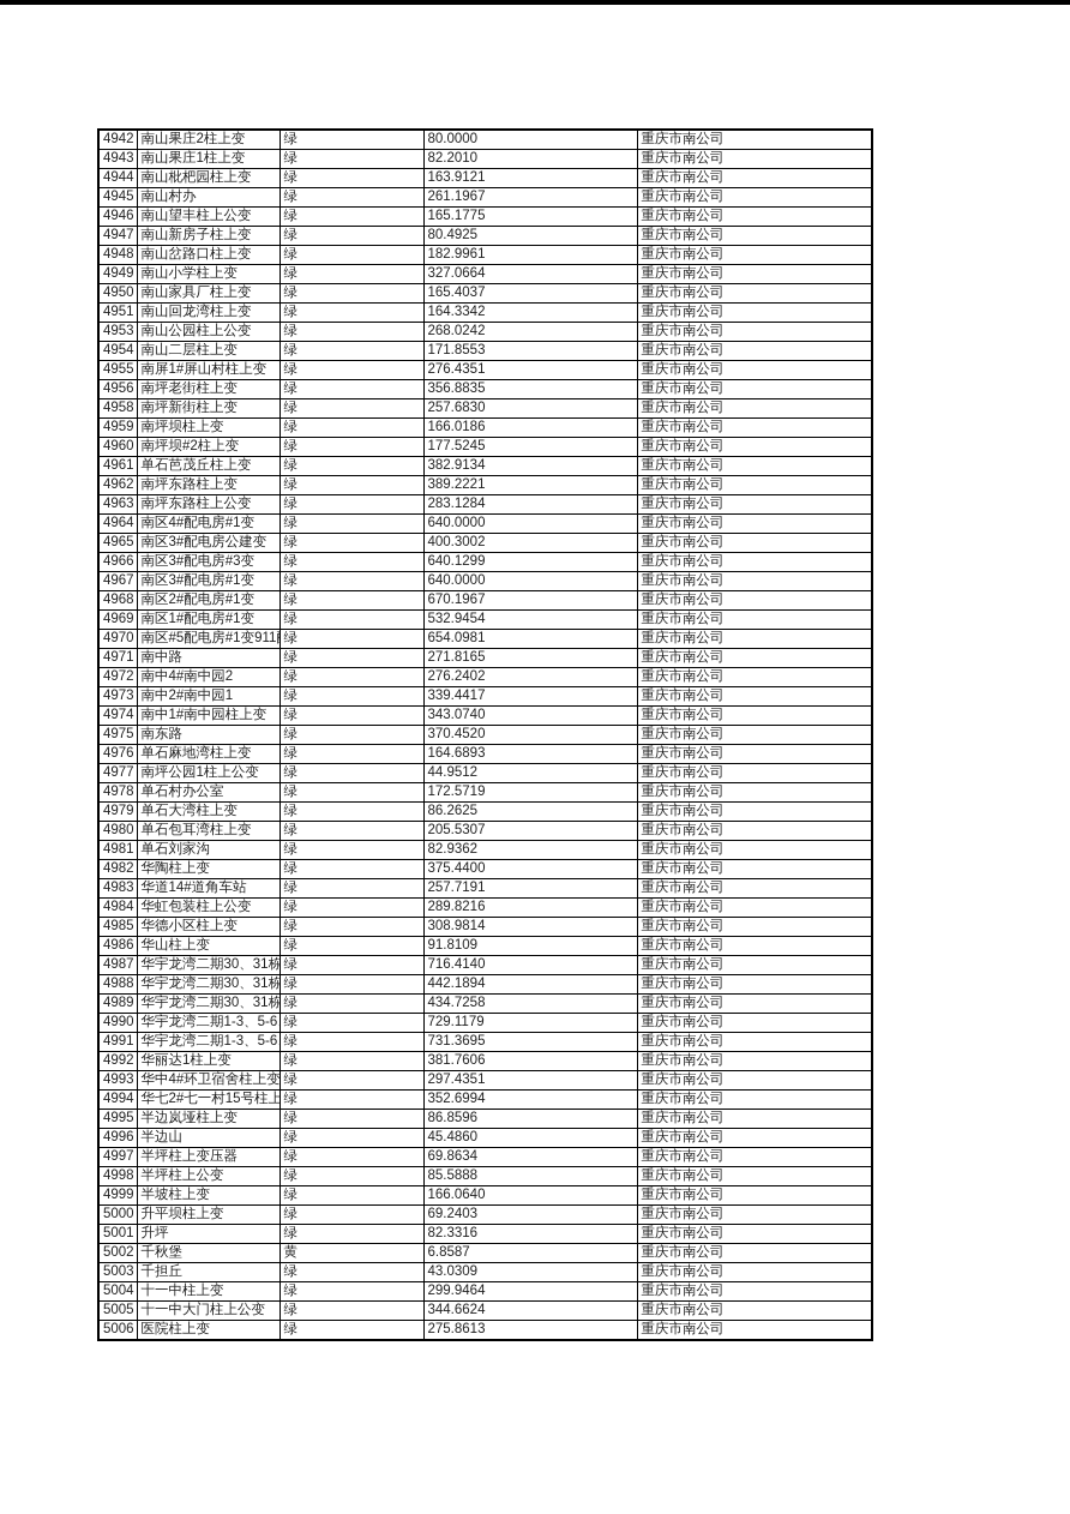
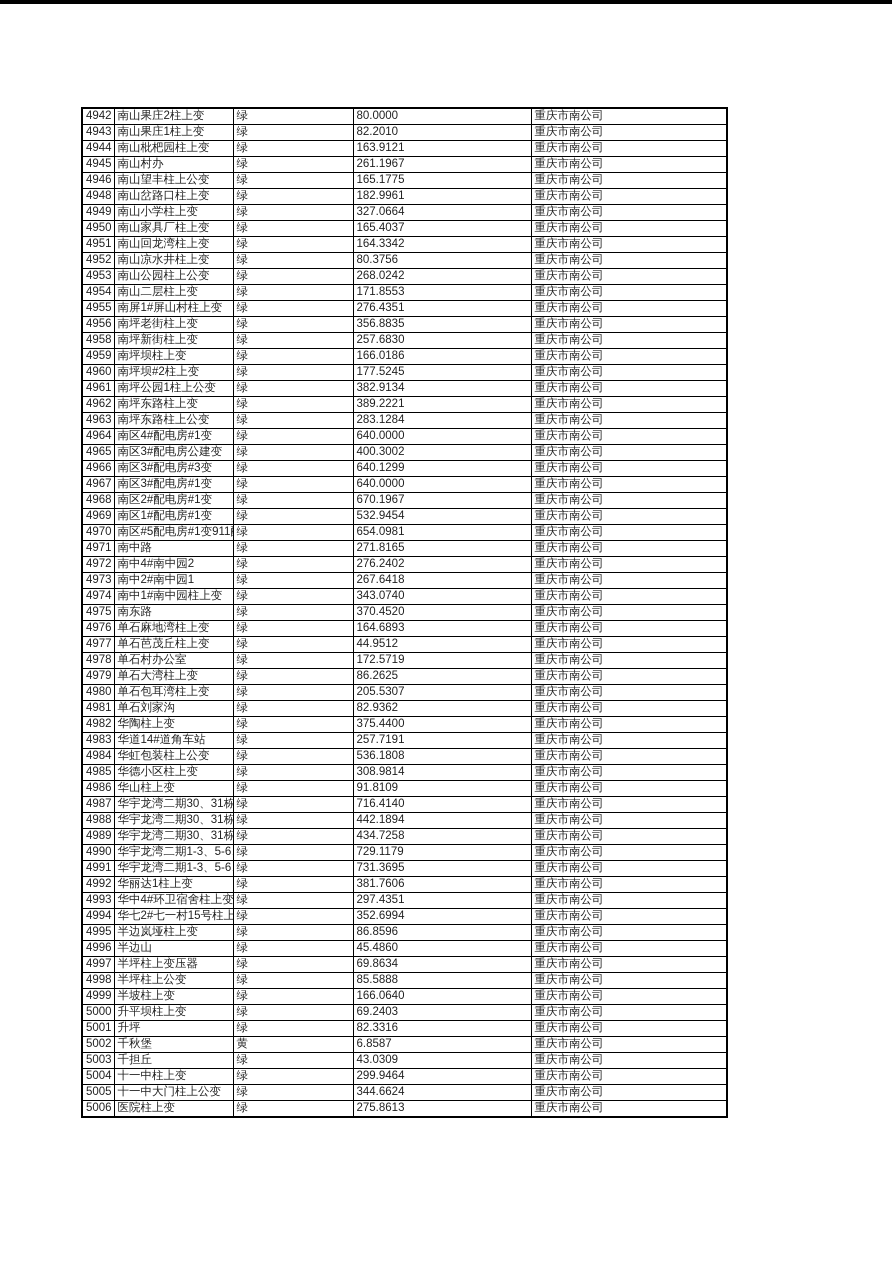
  4942	南山果庄2柱上变	绿	80.0000	重庆市南公司
  4943	南山果庄1柱上变	绿	82.2010	重庆市南公司
  4944	南山枇杷园柱上变	绿	163.9121	重庆市南公司
  4945	南山村办	绿	261.1967	重庆市南公司
  4946	南山望丰柱上公变	绿	165.1775	重庆市南公司
- 4947	南山新房子柱上变	绿	80.4925	重庆市南公司
  4948	南山岔路口柱上变	绿	182.9961	重庆市南公司
  4949	南山小学柱上变	绿	327.0664	重庆市南公司
  4950	南山家具厂柱上变	绿	165.4037	重庆市南公司
  4951	南山回龙湾柱上变	绿	164.3342	重庆市南公司
+ 4952	南山凉水井柱上变	绿	80.3756	重庆市南公司
  4953	南山公园柱上公变	绿	268.0242	重庆市南公司
  4954	南山二层柱上变	绿	171.8553	重庆市南公司
  4955	南屏1#屏山村柱上变	绿	276.4351	重庆市南公司
  4956	南坪老街柱上变	绿	356.8835	重庆市南公司
  4958	南坪新街柱上变	绿	257.6830	重庆市南公司
  4959	南坪坝柱上变	绿	166.0186	重庆市南公司
  4960	南坪坝#2柱上变	绿	177.5245	重庆市南公司
- 4961	单石芭茂丘柱上变	绿	382.9134	重庆市南公司
+ 4961	南坪公园1柱上公变	绿	382.9134	重庆市南公司
  4962	南坪东路柱上变	绿	389.2221	重庆市南公司
  4963	南坪东路柱上公变	绿	283.1284	重庆市南公司
  4964	南区4#配电房#1变	绿	640.0000	重庆市南公司
  4965	南区3#配电房公建变	绿	400.3002	重庆市南公司
  4966	南区3#配电房#3变	绿	640.1299	重庆市南公司
  4967	南区3#配电房#1变	绿	640.0000	重庆市南公司
  4968	南区2#配电房#1变	绿	670.1967	重庆市南公司
  4969	南区1#配电房#1变	绿	532.9454	重庆市南公司
  4970	南区#5配电房#1变911	绿	654.0981	重庆市南公司
  4971	南中路	绿	271.8165	重庆市南公司
  4972	南中4#南中园2	绿	276.2402	重庆市南公司
- 4973	南中2#南中园1	绿	339.4417	重庆市南公司
+ 4973	南中2#南中园1	绿	267.6418	重庆市南公司
  4974	南中1#南中园柱上变	绿	343.0740	重庆市南公司
  4975	南东路	绿	370.4520	重庆市南公司
  4976	单石麻地湾柱上变	绿	164.6893	重庆市南公司
- 4977	南坪公园1柱上公变	绿	44.9512	重庆市南公司
+ 4977	单石芭茂丘柱上变	绿	44.9512	重庆市南公司
  4978	单石村办公室	绿	172.5719	重庆市南公司
  4979	单石大湾柱上变	绿	86.2625	重庆市南公司
  4980	单石包耳湾柱上变	绿	205.5307	重庆市南公司
  4981	单石刘家沟	绿	82.9362	重庆市南公司
  4982	华陶柱上变	绿	375.4400	重庆市南公司
  4983	华道14#道角车站	绿	257.7191	重庆市南公司
- 4984	华虹包装柱上公变	绿	289.8216	重庆市南公司
+ 4984	华虹包装柱上公变	绿	536.1808	重庆市南公司
  4985	华德小区柱上变	绿	308.9814	重庆市南公司
  4986	华山柱上变	绿	91.8109	重庆市南公司
  4987	华宇龙湾二期30、31栋	绿	716.4140	重庆市南公司
  4988	华宇龙湾二期30、31栋	绿	442.1894	重庆市南公司
  4989	华宇龙湾二期30、31栋	绿	434.7258	重庆市南公司
  4990	华宇龙湾二期1-3、5-6	绿	729.1179	重庆市南公司
  4991	华宇龙湾二期1-3、5-6	绿	731.3695	重庆市南公司
  4992	华丽达1柱上变	绿	381.7606	重庆市南公司
  4993	华中4#环卫宿舍柱上变	绿	297.4351	重庆市南公司
  4994	华七2#七一村15号柱上	绿	352.6994	重庆市南公司
  4995	半边岚垭柱上变	绿	86.8596	重庆市南公司
  4996	半边山	绿	45.4860	重庆市南公司
  4997	半坪柱上变压器	绿	69.8634	重庆市南公司
  4998	半坪柱上公变	绿	85.5888	重庆市南公司
  4999	半坡柱上变	绿	166.0640	重庆市南公司
  5000	升平坝柱上变	绿	69.2403	重庆市南公司
  5001	升坪	绿	82.3316	重庆市南公司
  5002	千秋堡	黄	6.8587	重庆市南公司
  5003	千担丘	绿	43.0309	重庆市南公司
  5004	十一中柱上变	绿	299.9464	重庆市南公司
  5005	十一中大门柱上公变	绿	344.6624	重庆市南公司
  5006	医院柱上变	绿	275.8613	重庆市南公司
